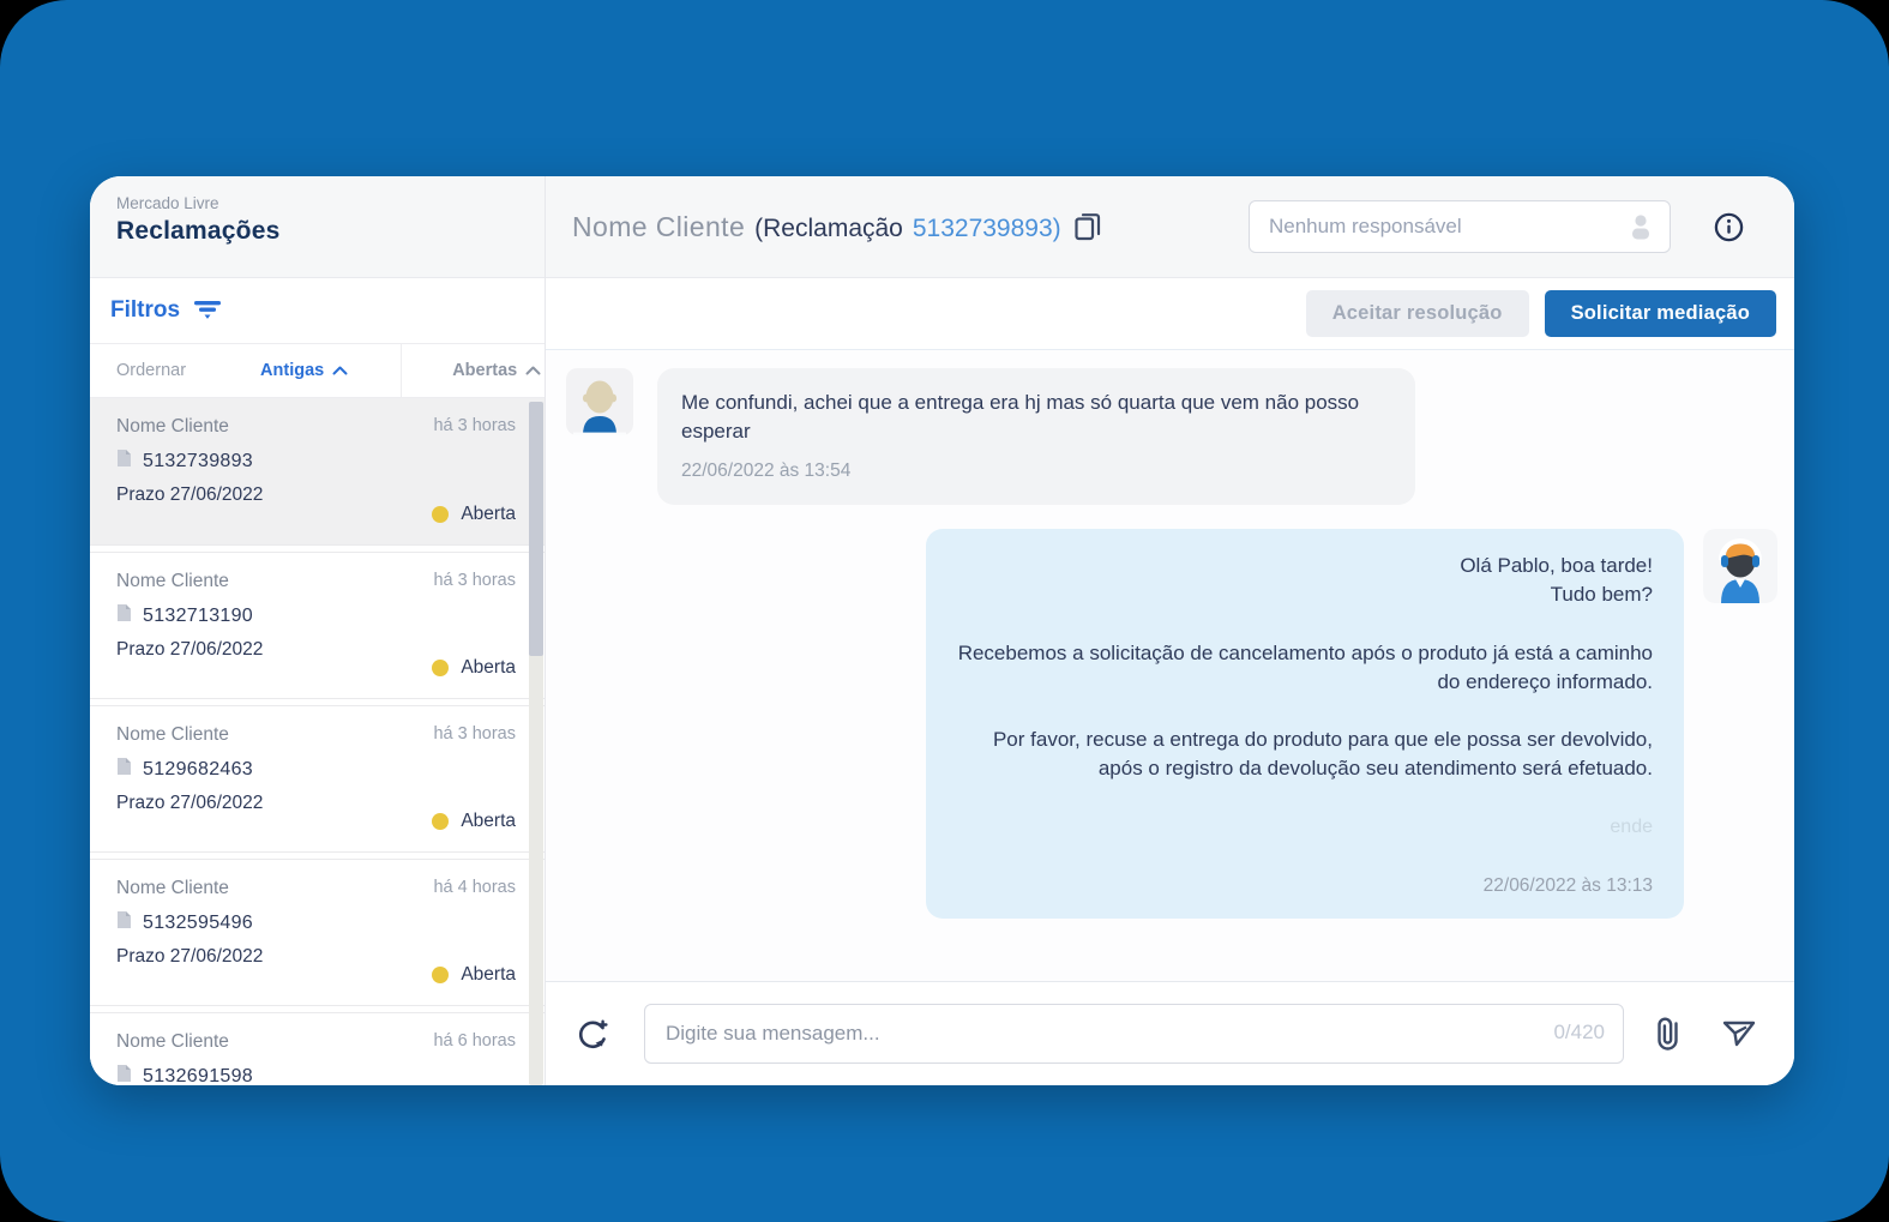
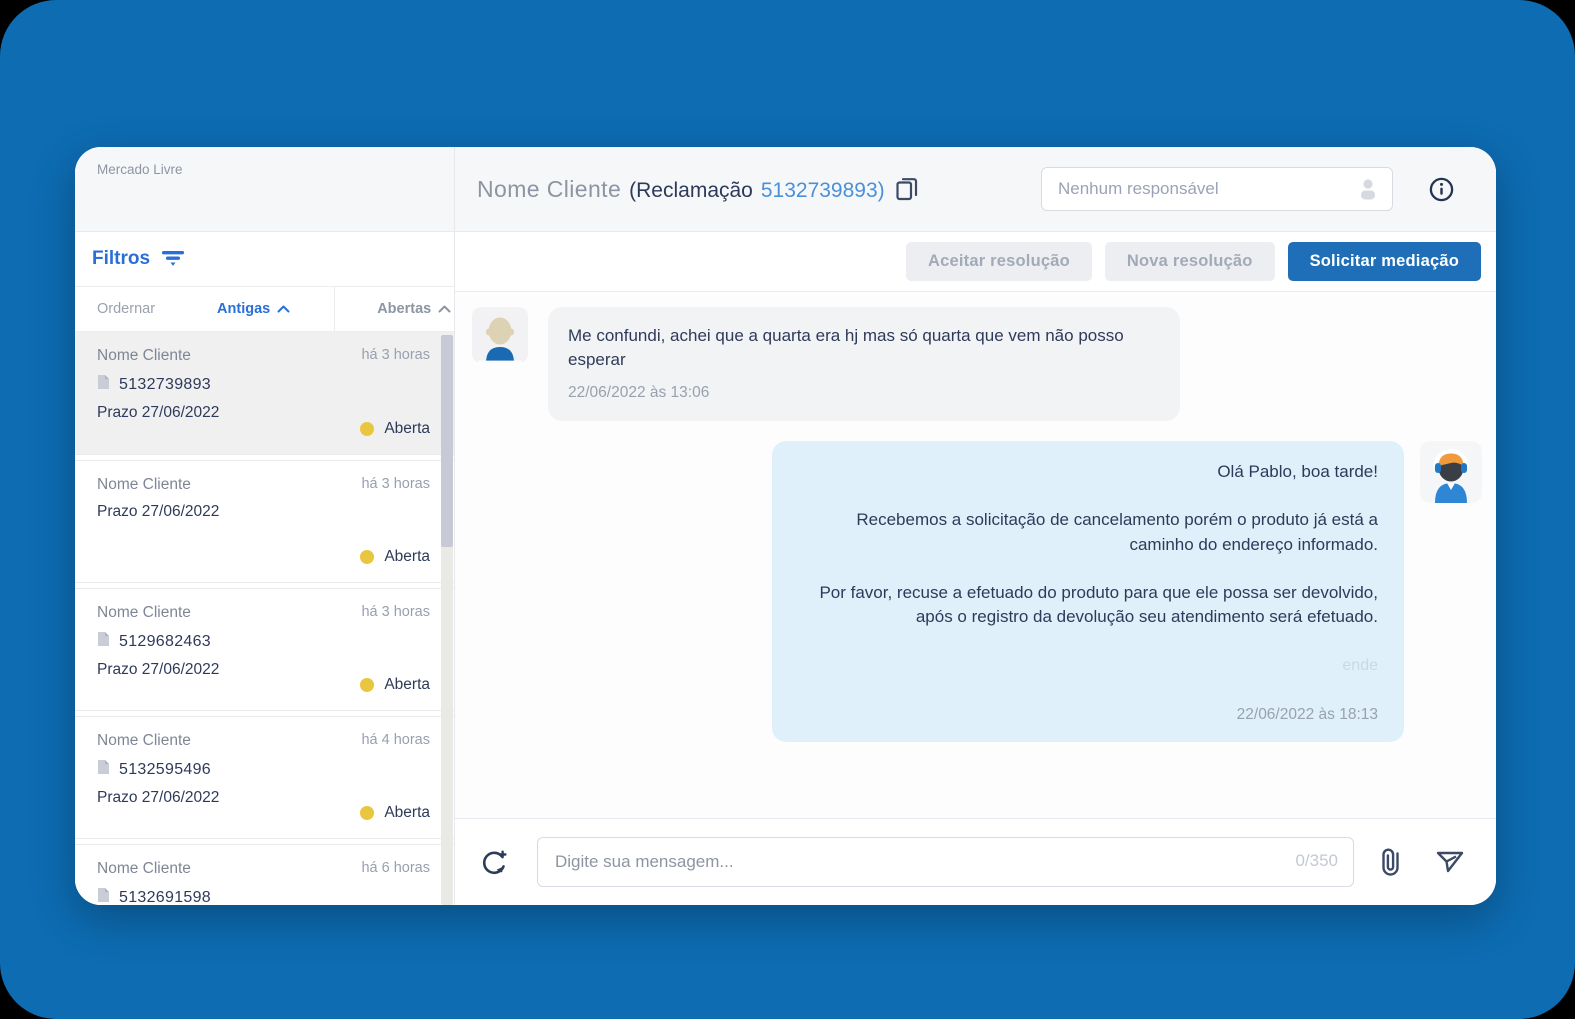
  Mercado Livre
- Reclamações
  Filtros
  Ordernar
  Antigas
  Abertas
  Nome Cliente
  5132739893
  Prazo 27/06/2022
  há 3 horas
  Aberta
  Nome Cliente
- 5132713190
  Prazo 27/06/2022
  há 3 horas
  Aberta
  Nome Cliente
  5129682463
  Prazo 27/06/2022
  há 3 horas
  Aberta
  Nome Cliente
  5132595496
  Prazo 27/06/2022
  há 4 horas
  Aberta
  Nome Cliente
  5132691598
  há 6 horas
  Nome Cliente
  (Reclamação
  5132739893)
  Nenhum responsável
  Aceitar resolução
+ Nova resolução
  Solicitar mediação
- Me confundi, achei que a entrega era hj mas só quarta que vem não posso esperar
+ Me confundi, achei que a quarta era hj mas só quarta que vem não posso esperar
- 22/06/2022 às 13:54
+ 22/06/2022 às 13:06
  Olá Pablo, boa tarde!
- Tudo bem?
- Recebemos a solicitação de cancelamento após o produto já está a caminho do endereço informado.
+ Recebemos a solicitação de cancelamento porém o produto já está a caminho do endereço informado.
- Por favor, recuse a entrega do produto para que ele possa ser devolvido, após o registro da devolução seu atendimento será efetuado.
+ Por favor, recuse a efetuado do produto para que ele possa ser devolvido, após o registro da devolução seu atendimento será efetuado.
  ende
- 22/06/2022 às 13:13
+ 22/06/2022 às 18:13
  Digite sua mensagem...
- 0/420
+ 0/350
